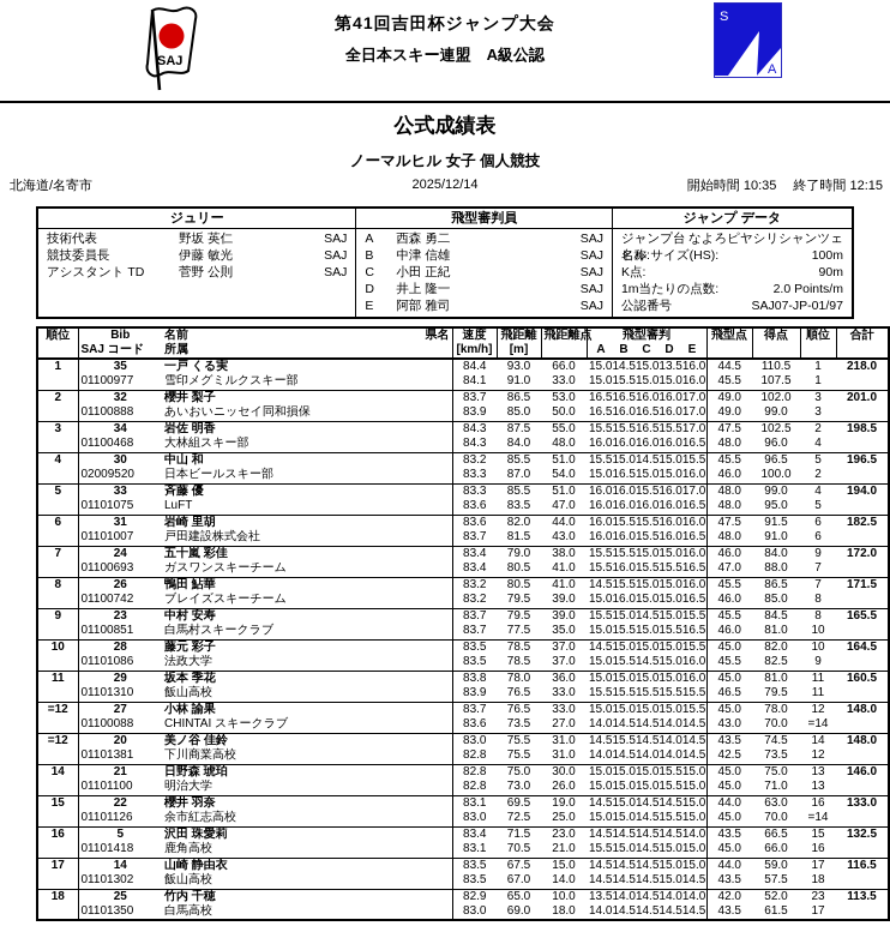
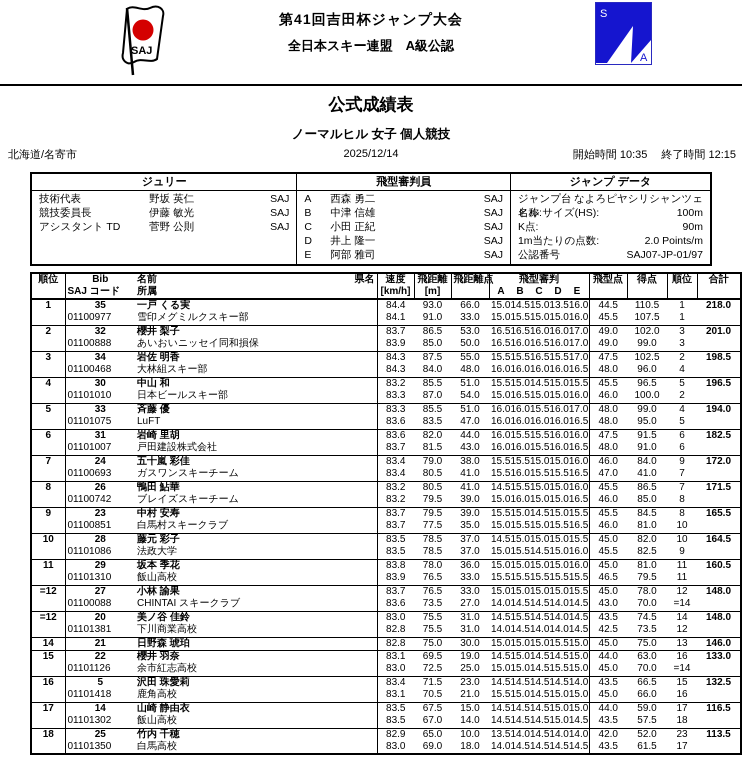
  SAJ
  第41回吉田杯ジャンプ大会
  全日本スキー連盟 A級公認
  S
  A
  公式成績表
  ノーマルヒル 女子 個人競技
  北海道/名寄市
  2025/12/14
  開始時間 10:35 終了時間 12:15
  ジュリー
  技術代表
  野坂 英仁
  SAJ
  競技委員長
  伊藤 敏光
  SAJ
  アシスタント TD
  菅野 公則
  SAJ
  飛型審判員
  A
  西森 勇二
  SAJ
  B
  中津 信雄
  SAJ
  C
  小田 正紀
  SAJ
  D
  井上 隆一
  SAJ
  E
  阿部 雅司
  SAJ
  ジャンプ データ
  ジャンプ台名称:
  なよろピヤシリシャンツェ
  ヒル サイズ(HS):
  100m
  K点:
  90m
  1m当たりの点数:
  2.0 Points/m
  公認番号
  SAJ07-JP-01/97
  順位	Bib	名前 県名	速度	飛距離	飛距離点	飛型審判	飛型点	得点	順位	合計
  	SAJ コード	所属	[km/h]	[m]		A B C D E
  1	35	一戸 くる実	84.4	93.0	66.0	15.014.515.013.516.0	44.5	110.5	1	218.0
  	01100977	雪印メグミルクスキー部	84.1	91.0	33.0	15.015.515.015.016.0	45.5	107.5	1
  2	32	櫻井 梨子	83.7	86.5	53.0	16.516.516.016.017.0	49.0	102.0	3	201.0
  	01100888	あいおいニッセイ同和損保	83.9	85.0	50.0	16.516.016.516.017.0	49.0	99.0	3
  3	34	岩佐 明香	84.3	87.5	55.0	15.515.516.515.517.0	47.5	102.5	2	198.5
  	01100468	大林組スキー部	84.3	84.0	48.0	16.016.016.016.016.5	48.0	96.0	4
  4	30	中山 和	83.2	85.5	51.0	15.515.014.515.015.5	45.5	96.5	5	196.5
- 	02009520	日本ビールスキー部	83.3	87.0	54.0	15.016.515.015.016.0	46.0	100.0	2
+ 	01101010	日本ビールスキー部	83.3	87.0	54.0	15.016.515.015.016.0	46.0	100.0	2
  5	33	斉藤 優	83.3	85.5	51.0	16.016.015.516.017.0	48.0	99.0	4	194.0
  	01101075	LuFT	83.6	83.5	47.0	16.016.016.016.016.5	48.0	95.0	5
  6	31	岩崎 里胡	83.6	82.0	44.0	16.015.515.516.016.0	47.5	91.5	6	182.5
  	01101007	戸田建設株式会社	83.7	81.5	43.0	16.016.015.516.016.5	48.0	91.0	6
  7	24	五十嵐 彩佳	83.4	79.0	38.0	15.515.515.015.016.0	46.0	84.0	9	172.0
- 	01100693	ガスワンスキーチーム	83.4	80.5	41.0	15.516.015.515.516.5	47.0	88.0	7
+ 	01100693	ガスワンスキーチーム	83.4	80.5	41.0	15.516.015.515.516.5	47.0	41.0	7
  8	26	鴨田 鮎華	83.2	80.5	41.0	14.515.515.015.016.0	45.5	86.5	7	171.5
  	01100742	ブレイズスキーチーム	83.2	79.5	39.0	15.016.015.015.016.5	46.0	85.0	8
  9	23	中村 安寿	83.7	79.5	39.0	15.515.014.515.015.5	45.5	84.5	8	165.5
  	01100851	白馬村スキークラブ	83.7	77.5	35.0	15.015.515.015.516.5	46.0	81.0	10
  10	28	藤元 彩子	83.5	78.5	37.0	14.515.015.015.015.5	45.0	82.0	10	164.5
  	01101086	法政大学	83.5	78.5	37.0	15.015.514.515.016.0	45.5	82.5	9
  11	29	坂本 季花	83.8	78.0	36.0	15.015.015.015.016.0	45.0	81.0	11	160.5
  	01101310	飯山高校	83.9	76.5	33.0	15.515.515.515.515.5	46.5	79.5	11
  =12	27	小林 諭果	83.7	76.5	33.0	15.015.015.015.015.5	45.0	78.0	12	148.0
  	01100088	CHINTAI スキークラブ	83.6	73.5	27.0	14.014.514.514.014.5	43.0	70.0	=14
  =12	20	美ノ谷 佳鈴	83.0	75.5	31.0	14.515.514.514.014.5	43.5	74.5	14	148.0
  	01101381	下川商業高校	82.8	75.5	31.0	14.014.514.014.014.5	42.5	73.5	12
  14	21	日野森 琥珀	82.8	75.0	30.0	15.015.015.015.515.0	45.0	75.0	13	146.0
- 	01101100	明治大学	82.8	73.0	26.0	15.015.015.015.515.0	45.0	71.0	13
  15	22	櫻井 羽奈	83.1	69.5	19.0	14.515.014.514.515.0	44.0	63.0	16	133.0
  	01101126	余市紅志高校	83.0	72.5	25.0	15.015.014.515.515.0	45.0	70.0	=14
  16	5	沢田 珠愛莉	83.4	71.5	23.0	14.514.514.514.514.0	43.5	66.5	15	132.5
  	01101418	鹿角高校	83.1	70.5	21.0	15.515.014.515.015.0	45.0	66.0	16
  17	14	山崎 静由衣	83.5	67.5	15.0	14.514.514.515.015.0	44.0	59.0	17	116.5
  	01101302	飯山高校	83.5	67.0	14.0	14.514.514.515.014.5	43.5	57.5	18
  18	25	竹内 千穂	82.9	65.0	10.0	13.514.014.514.014.0	42.0	52.0	23	113.5
  	01101350	白馬高校	83.0	69.0	18.0	14.014.514.514.514.5	43.5	61.5	17
